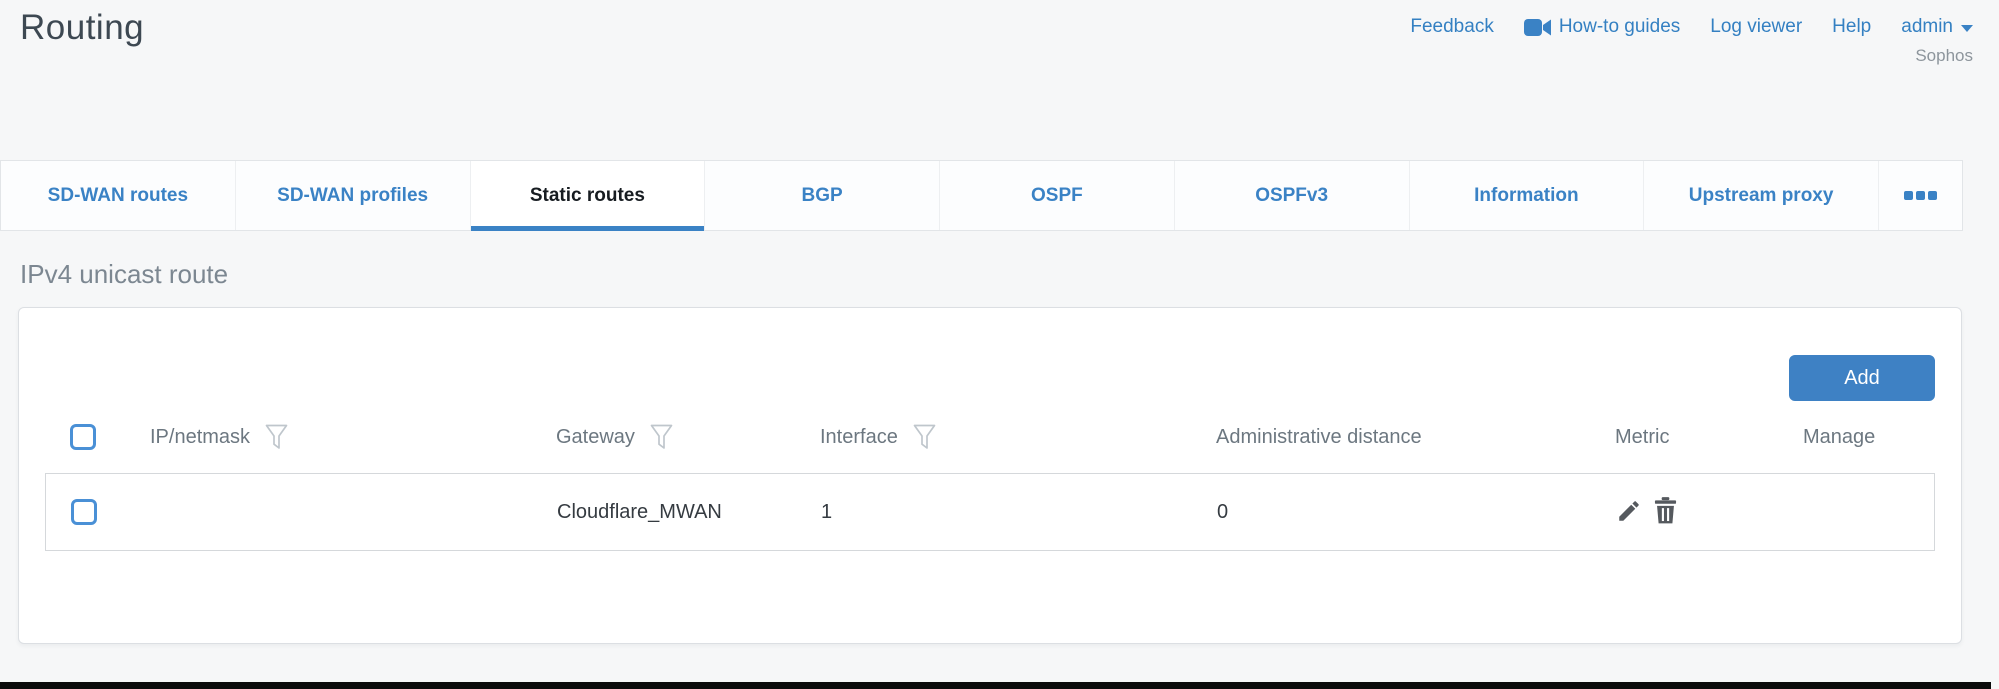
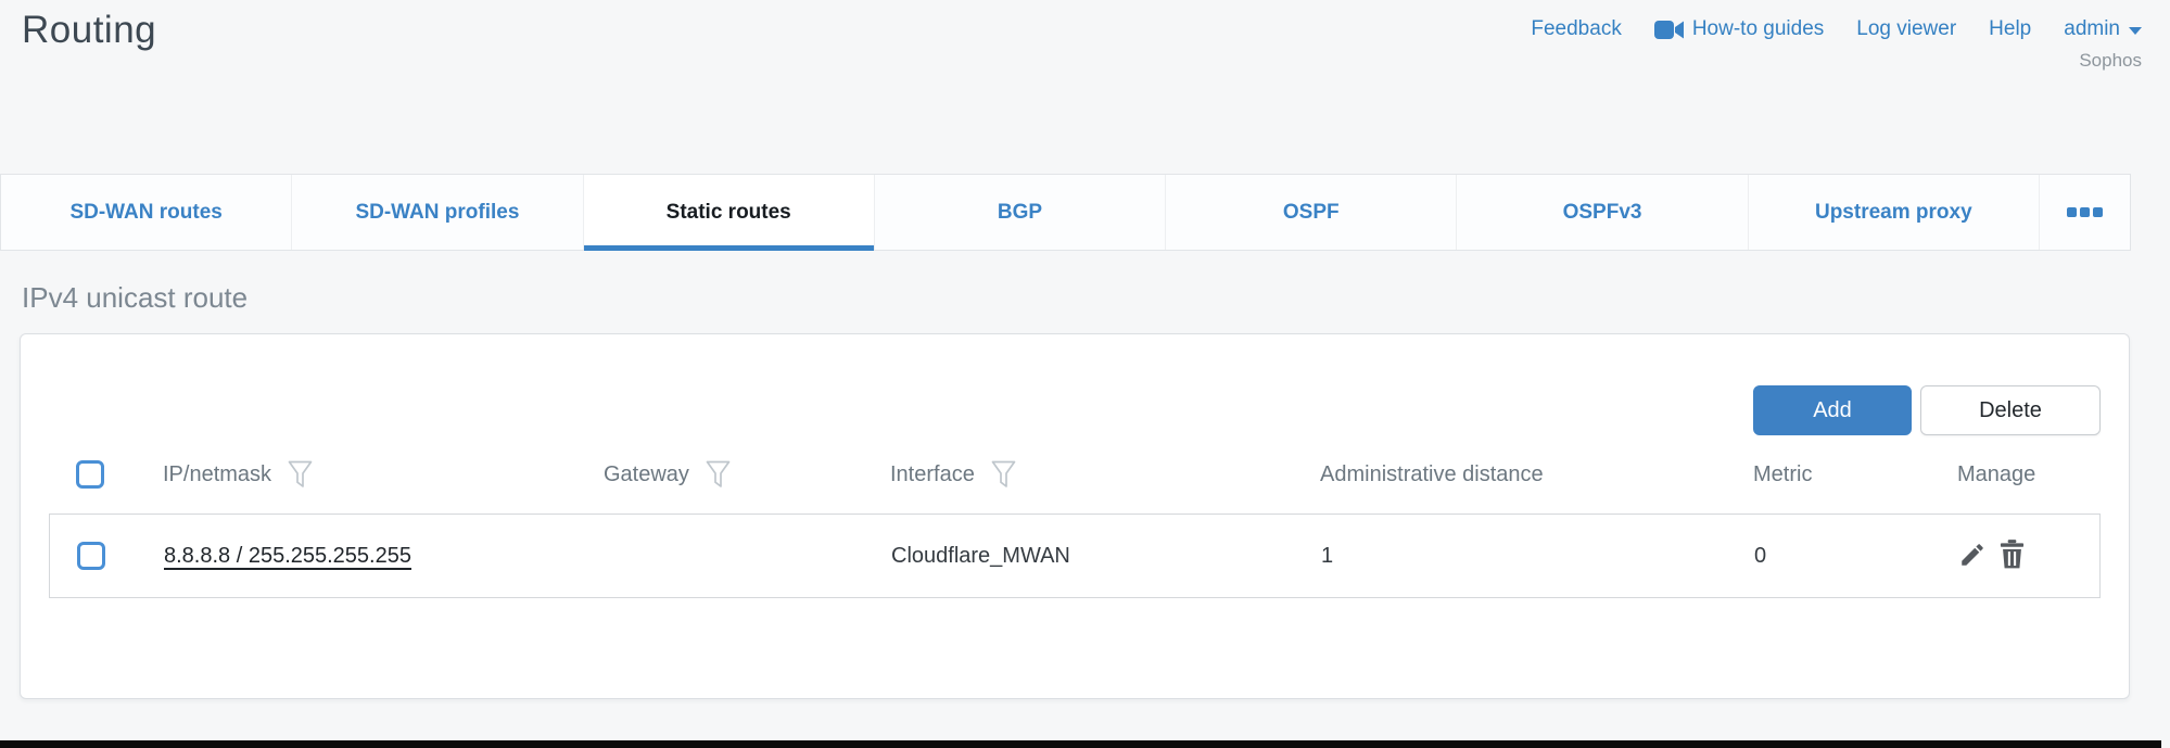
  Routing
  Feedback
  How-to guides
  Log viewer
  Help
  admin
  Sophos
  SD-WAN routes
  SD-WAN profiles
  Static routes
  BGP
  OSPF
  OSPFv3
- Information
  Upstream proxy
  IPv4 unicast route
  Add
+ Delete
  IP/netmask
  Gateway
  Interface
  Administrative distance
  Metric
  Manage
+ 8.8.8.8 / 255.255.255.255
  Cloudflare_MWAN
  1
  0
